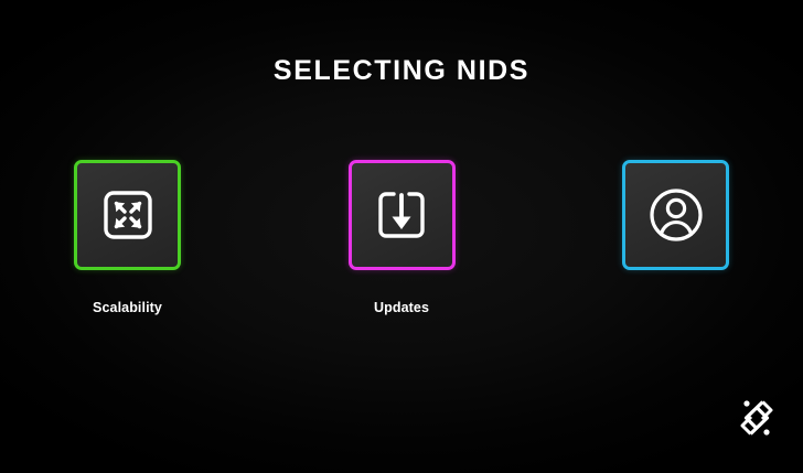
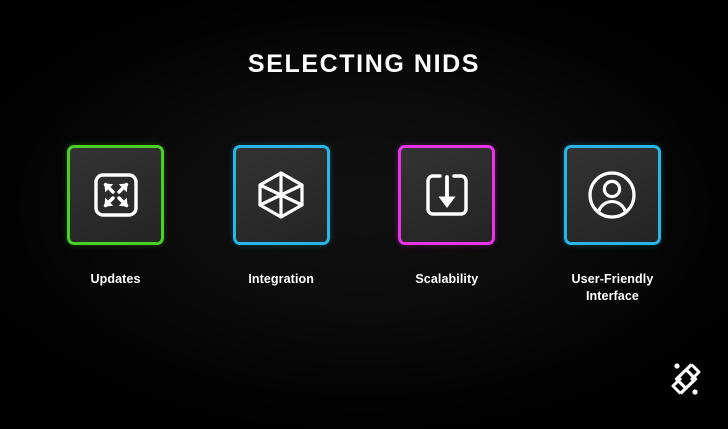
  SELECTING NIDS
- Scalability
+ Updates
+ Integration
- Updates
+ Scalability
+ User-Friendly Interface
